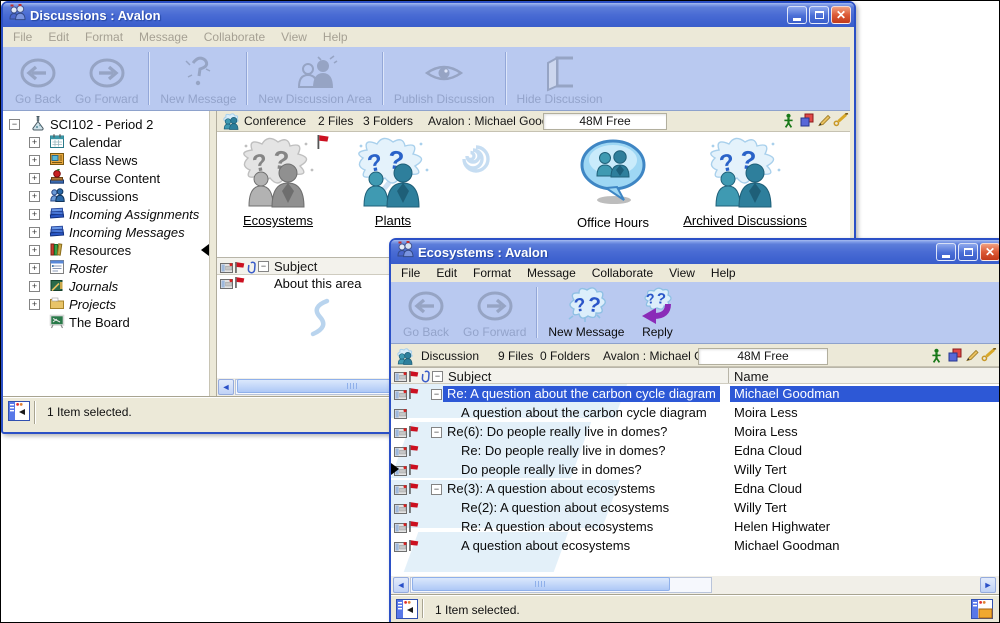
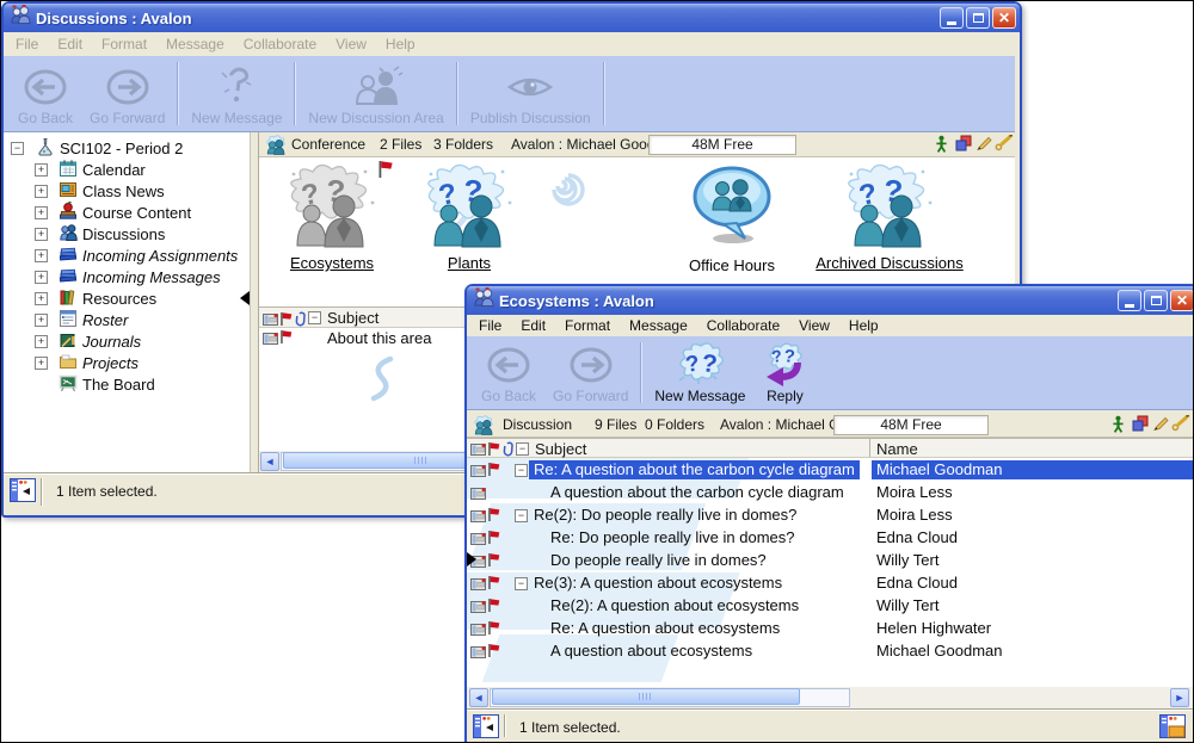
  Discussions : Avalon
  ✕
  File
  Edit
  Format
  Message
  Collaborate
  View
  Help
  Go Back
  Go Forward
  New Message
  New Discussion Area
  Publish Discussion
- Hide Discussion
  −
  SCI102 - Period 2
  +
  Calendar
  +
  Class News
  +
  Course Content
  +
  Discussions
  +
  Incoming Assignments
  +
  Incoming Messages
  +
  Resources
  +
  Roster
  +
  Journals
  +
  Projects
  The Board
  Conference
  2 Files
  3 Folders
  Avalon : Michael Goo
  48M Free
  Ecosystems
  Plants
  Office Hours
  Archived Discussions
  −
  Subject
  About this area
  ◄
  1 Item selected.
  Ecosystems : Avalon
  ✕
  File
  Edit
  Format
  Message
  Collaborate
  View
  Help
  Go Back
  Go Forward
  New Message
  Reply
  Discussion
  9 Files
  0 Folders
  48M Free
  −
  Subject
  Name
  −
  Re: A question about the carbon cycle diagram
  Michael Goodman
  A question about the carbon cycle diagram
  Moira Less
  −
- Re(6): Do people really live in domes?
+ Re(2): Do people really live in domes?
  Moira Less
  Re: Do people really live in domes?
  Edna Cloud
  Do people really live in domes?
  Willy Tert
  −
  Re(3): A question about ecosystems
  Edna Cloud
  Re(2): A question about ecosystems
  Willy Tert
  Re: A question about ecosystems
  Helen Highwater
  A question about ecosystems
  Michael Goodman
  ◄
  ►
  1 Item selected.
